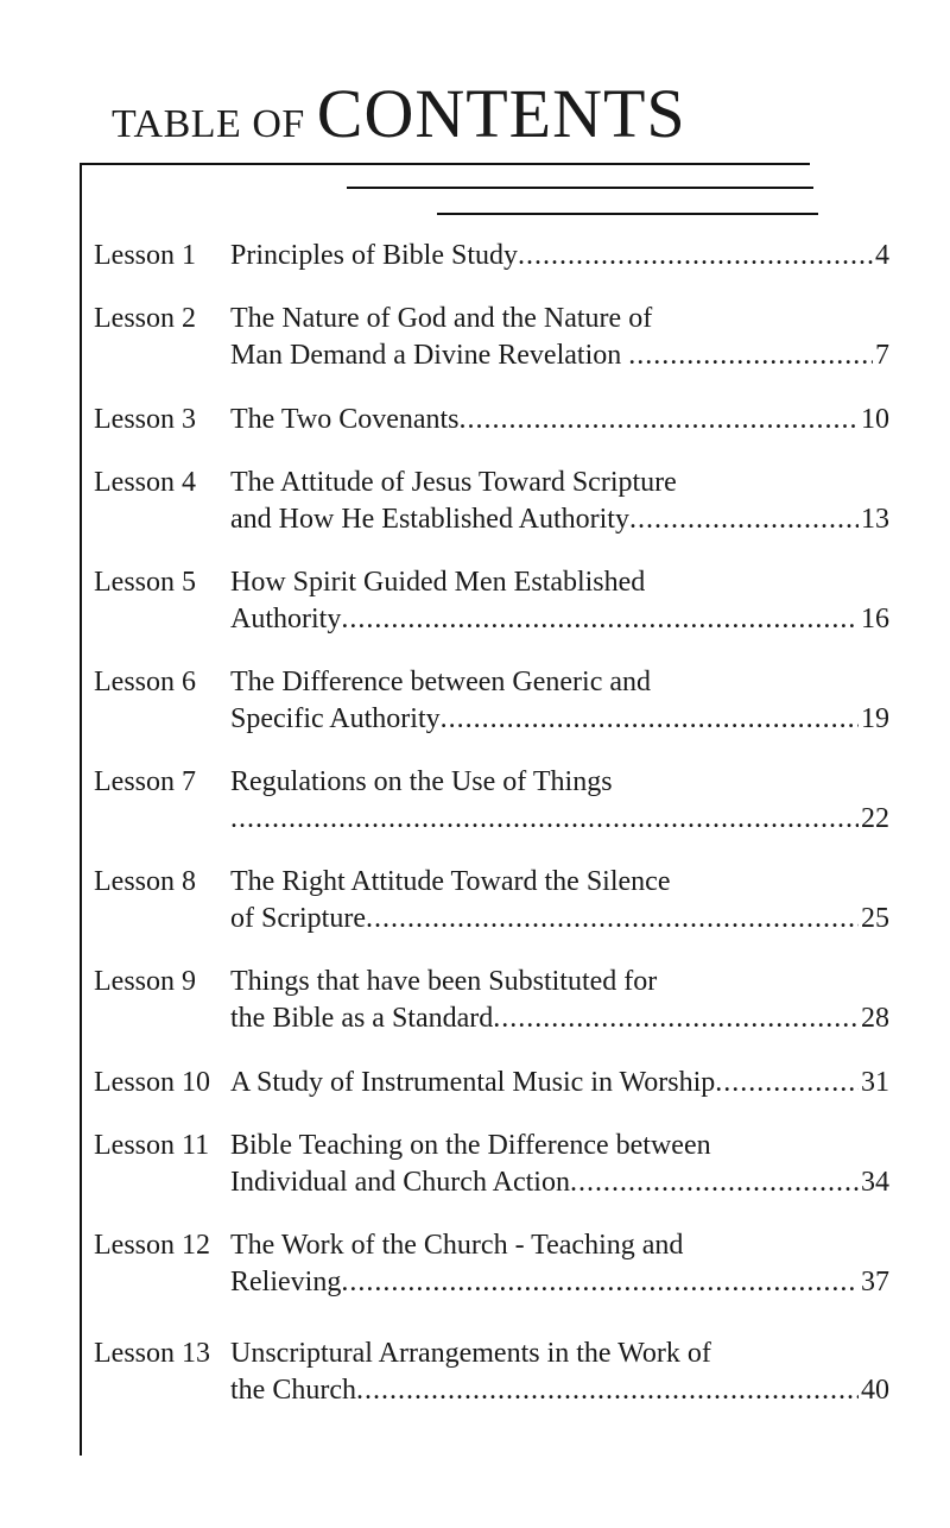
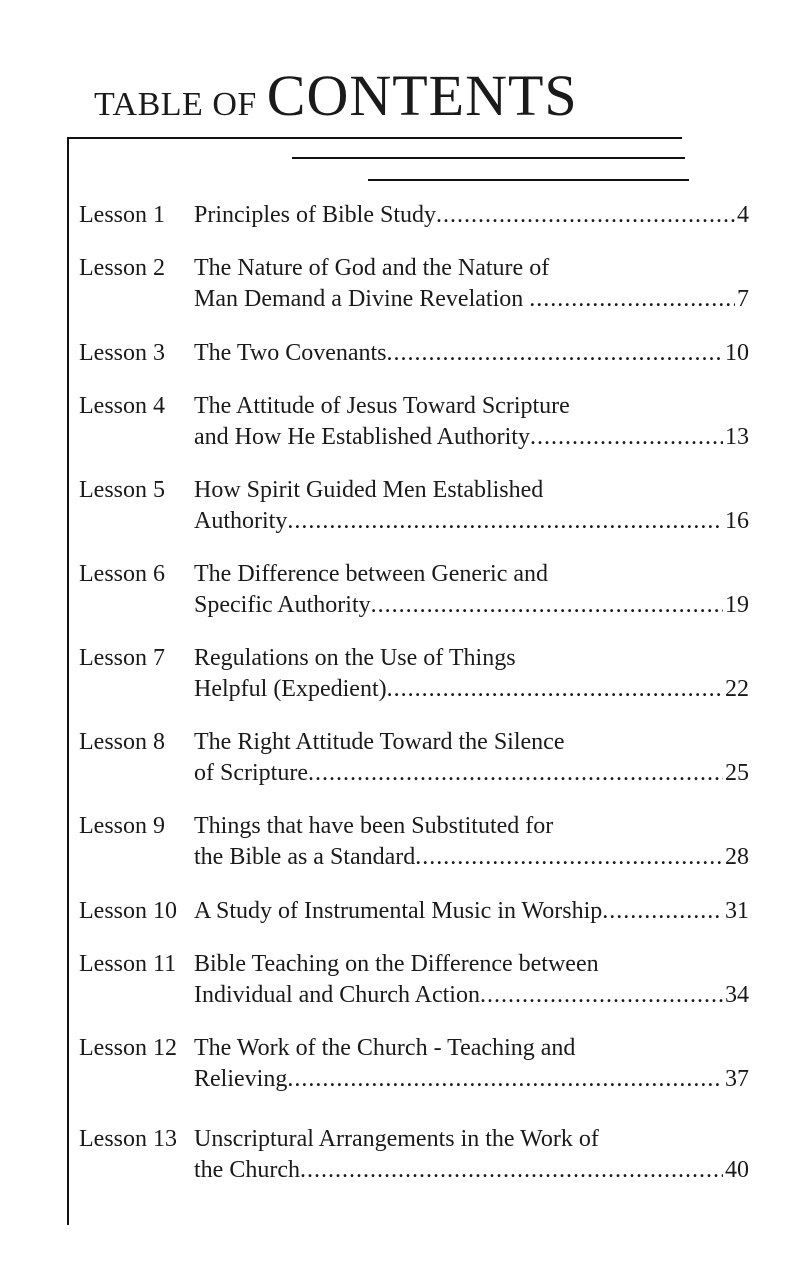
  TABLE OF CONTENTS
  Lesson 1
  Principles of Bible Study
  4
  Lesson 2
  The Nature of God and the Nature of
  Man Demand a Divine Revelation
  7
  Lesson 3
  The Two Covenants
  10
  Lesson 4
  The Attitude of Jesus Toward Scripture
  and How He Established Authority
  13
  Lesson 5
  How Spirit Guided Men Established
  Authority
  16
  Lesson 6
  The Difference between Generic and
  Specific Authority
  19
  Lesson 7
  Regulations on the Use of Things
+ Helpful (Expedient)
  22
  Lesson 8
  The Right Attitude Toward the Silence
  of Scripture
  25
  Lesson 9
  Things that have been Substituted for
  the Bible as a Standard
  28
  Lesson 10
  A Study of Instrumental Music in Worship
  31
  Lesson 11
  Bible Teaching on the Difference between
  Individual and Church Action
  34
  Lesson 12
  The Work of the Church - Teaching and
  Relieving
  37
  Lesson 13
  Unscriptural Arrangements in the Work of
  the Church
  40
